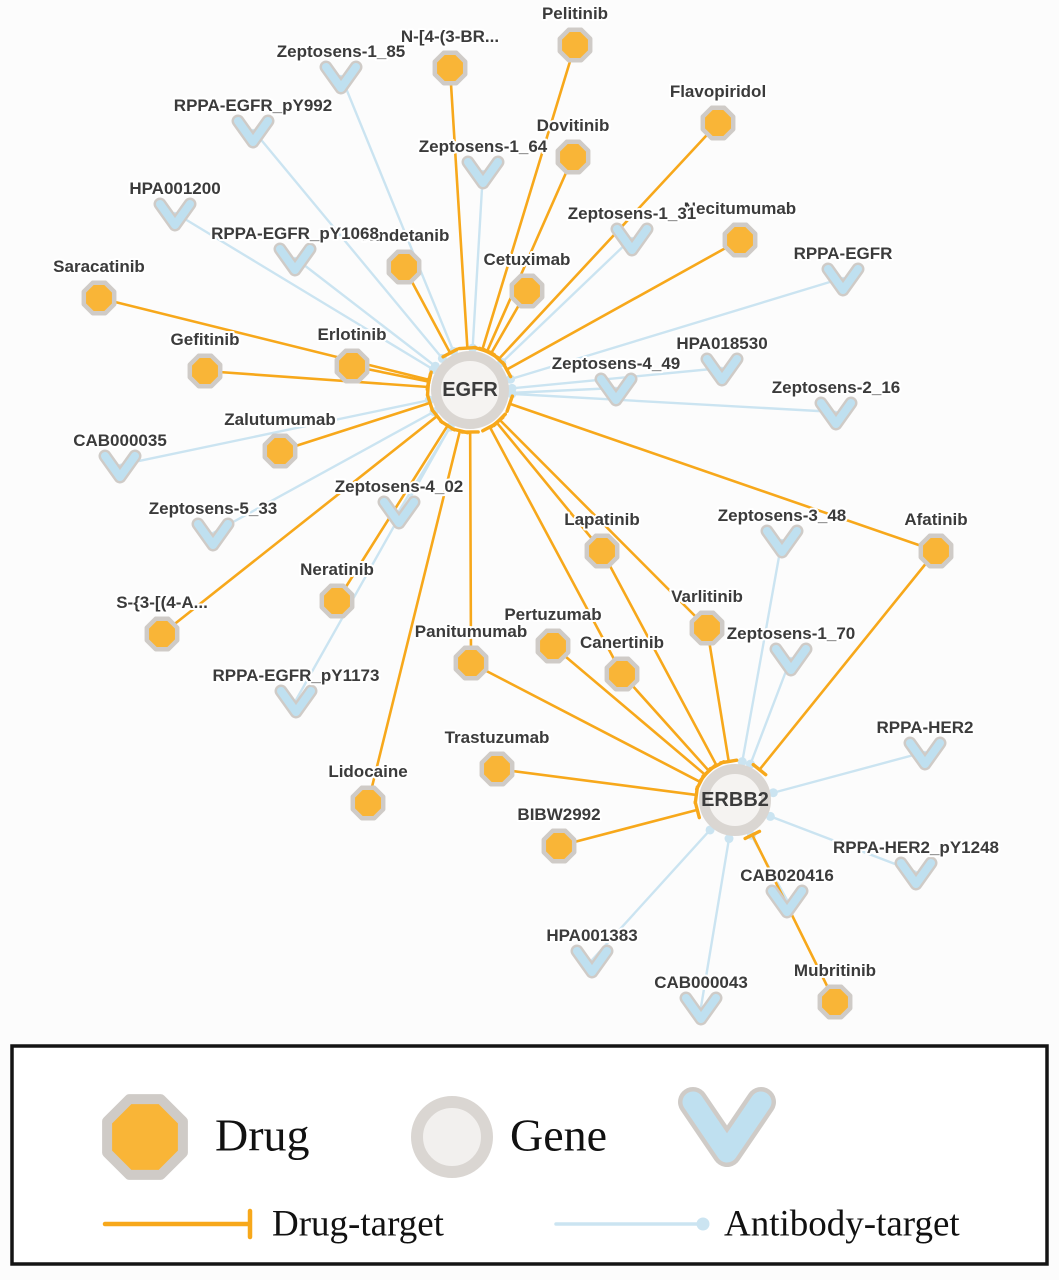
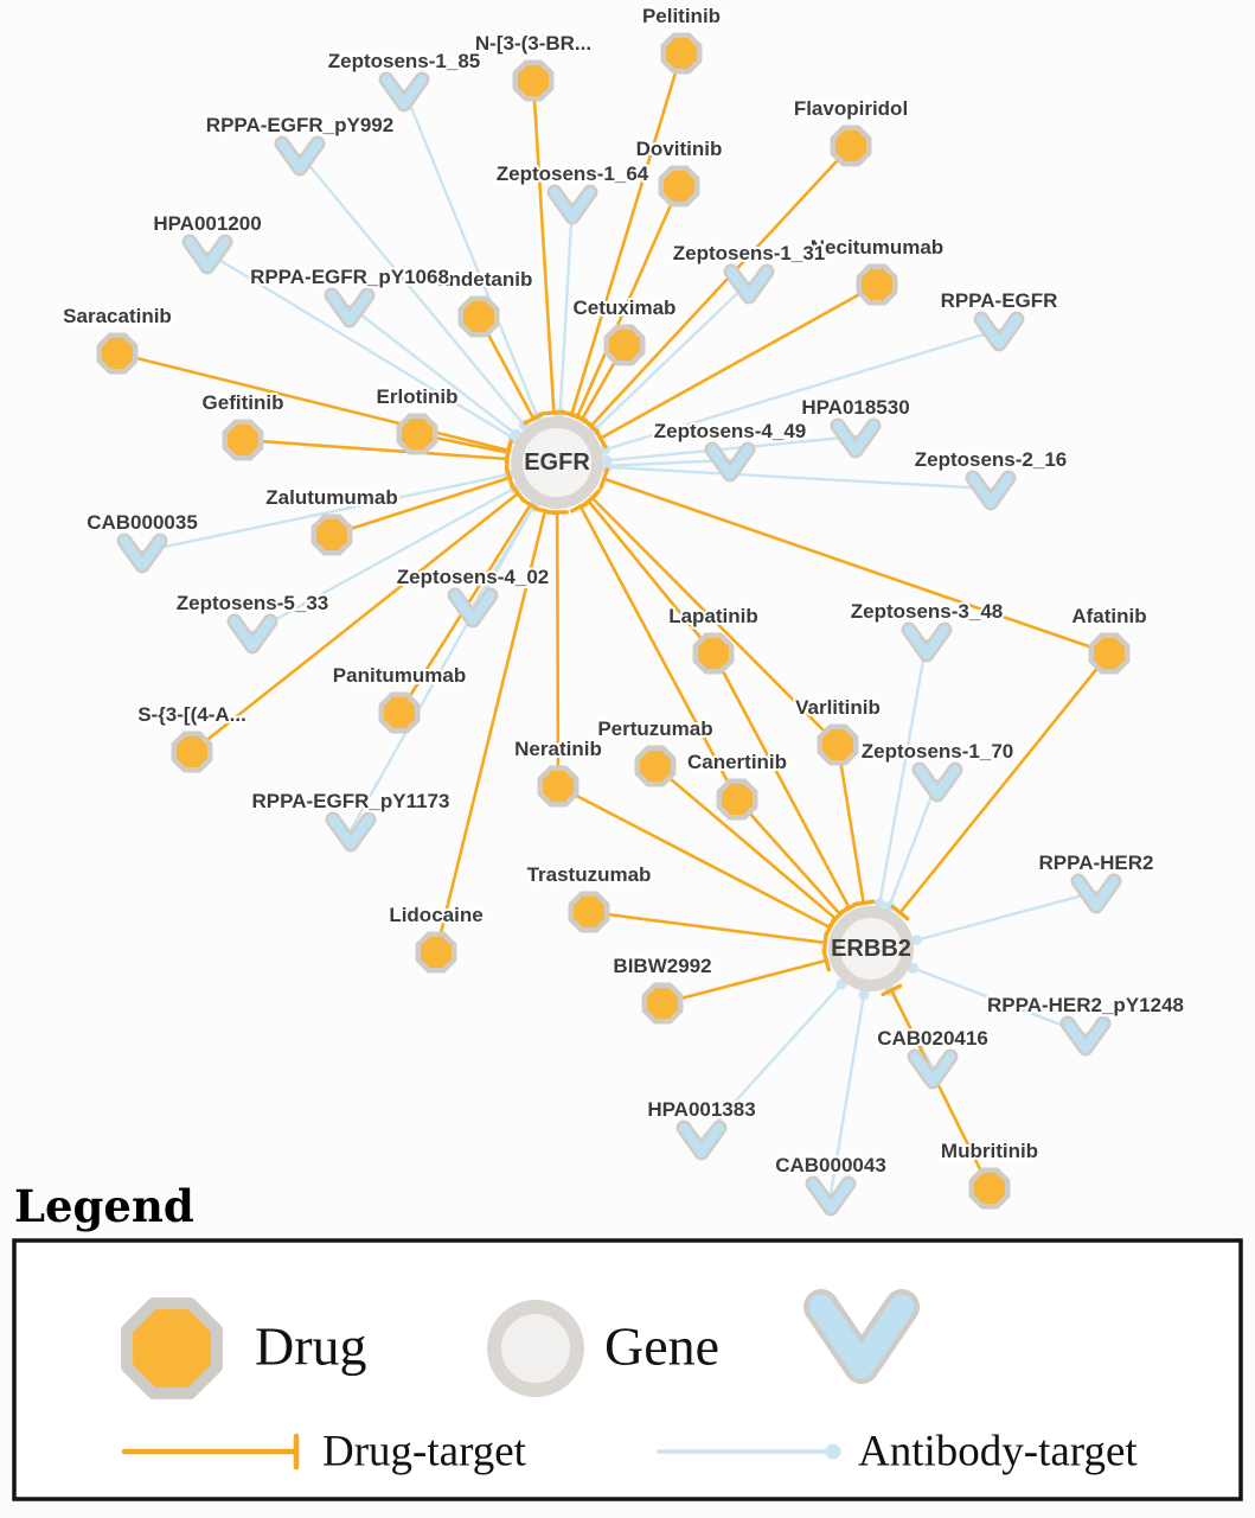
  EGFR
  ERBB2
  Pelitinib
- N-[4-(3-BR...
+ N-[3-(3-BR...
  Dovitinib
  Flavopiridol
  Necitumumab
  Vandetanib
  Cetuximab
  Saracatinib
  Gefitinib
  Erlotinib
  Zalutumumab
  Lapatinib
  Afatinib
- Neratinib
+ Panitumumab
  S-{3-[(4-A...
  Varlitinib
  Pertuzumab
- Panitumumab
+ Neratinib
  Canertinib
  Trastuzumab
  Lidocaine
  BIBW2992
  Mubritinib
  Zeptosens-1_85
  RPPA-EGFR_pY992
  HPA001200
  RPPA-EGFR_pY1068
  Zeptosens-1_64
  Zeptosens-1_31
  RPPA-EGFR
  HPA018530
  Zeptosens-4_49
  Zeptosens-2_16
  CAB000035
  Zeptosens-5_33
  Zeptosens-4_02
  Zeptosens-3_48
  Zeptosens-1_70
  RPPA-EGFR_pY1173
  RPPA-HER2
  RPPA-HER2_pY1248
  CAB020416
  HPA001383
  CAB000043
+ Legend
  Drug
  Gene
  Drug-target
  Antibody-target
